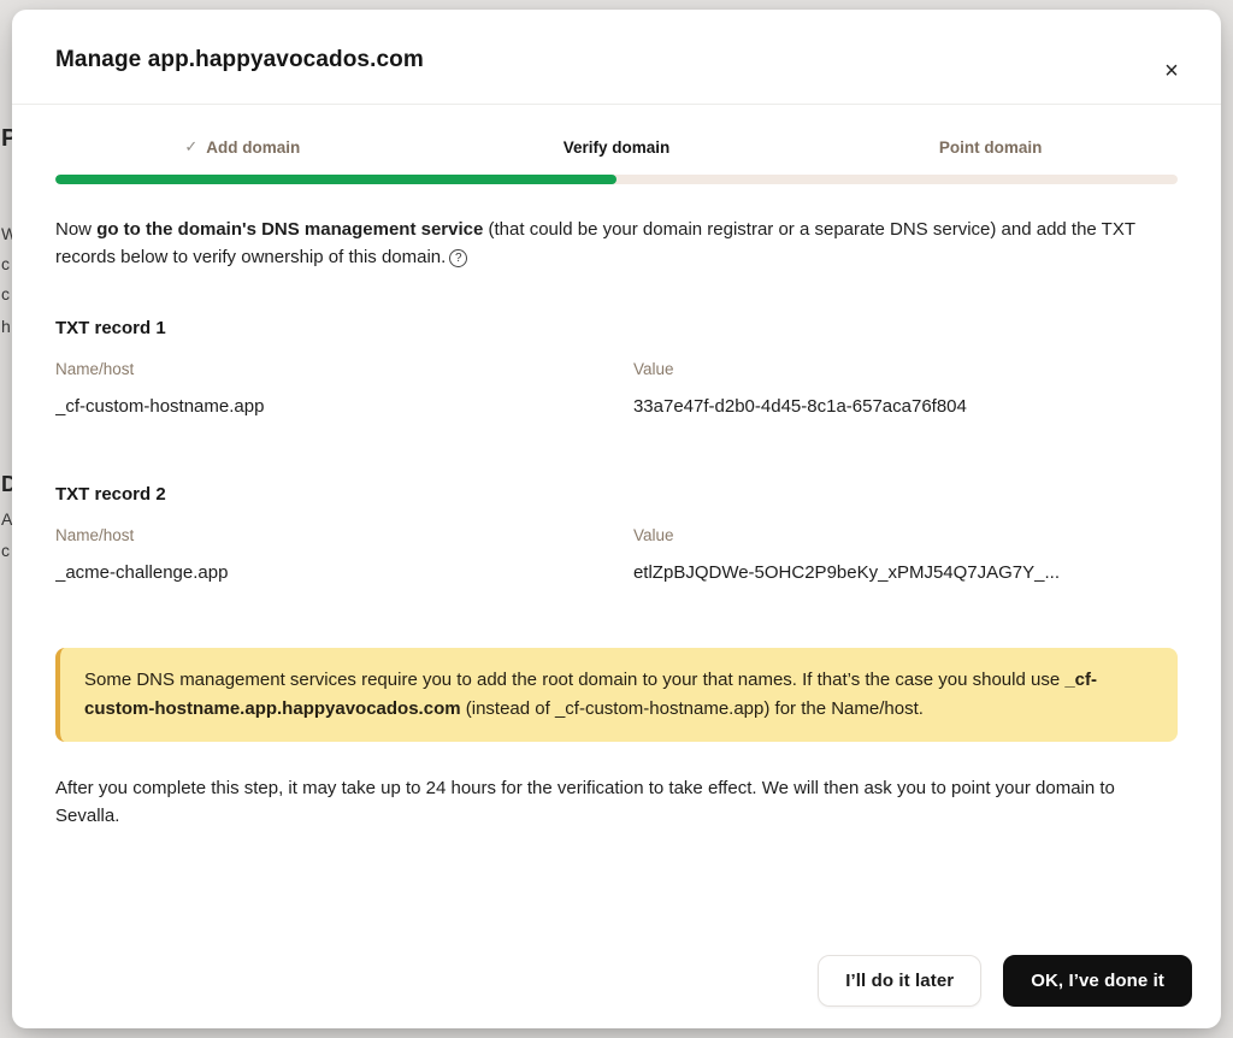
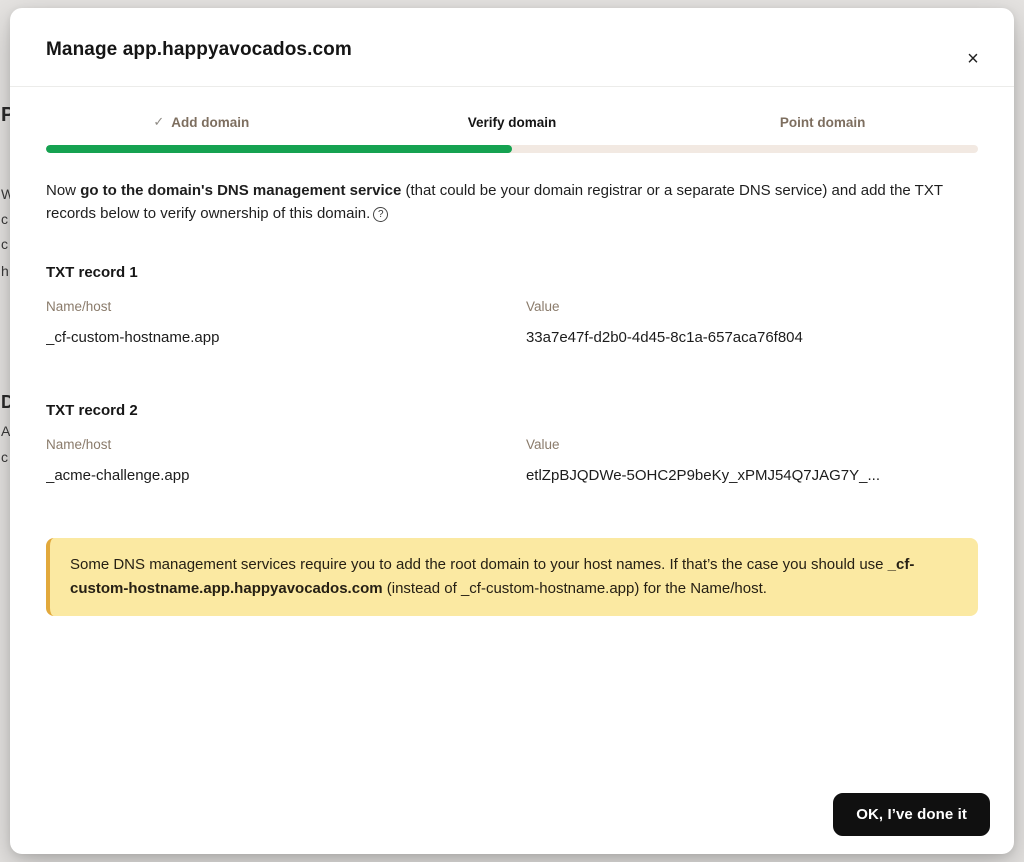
  P
  W
  c
  c
  h
  D
  A
  c
  Manage app.happyavocados.com
  ×
  ✓
  Add domain
  Verify domain
  Point domain
  Now go to the domain's DNS management service (that could be your domain registrar or a separate DNS service) and add the TXT records below to verify ownership of this domain. ?
  TXT record 1
  Name/host
  Value
  _cf-custom-hostname.app
  33a7e47f-d2b0-4d45-8c1a-657aca76f804
  TXT record 2
  Name/host
  Value
  _acme-challenge.app
  etlZpBJQDWe-5OHC2P9beKy_xPMJ54Q7JAG7Y_...
- Some DNS management services require you to add the root domain to your that names. If that’s the case you should use _cf-custom-hostname.app.happyavocados.com (instead of _cf-custom-hostname.app) for the Name/host.
+ Some DNS management services require you to add the root domain to your host names. If that’s the case you should use _cf-custom-hostname.app.happyavocados.com (instead of _cf-custom-hostname.app) for the Name/host.
- After you complete this step, it may take up to 24 hours for the verification to take effect. We will then ask you to point your domain to Sevalla.
- I’ll do it later
  OK, I’ve done it
